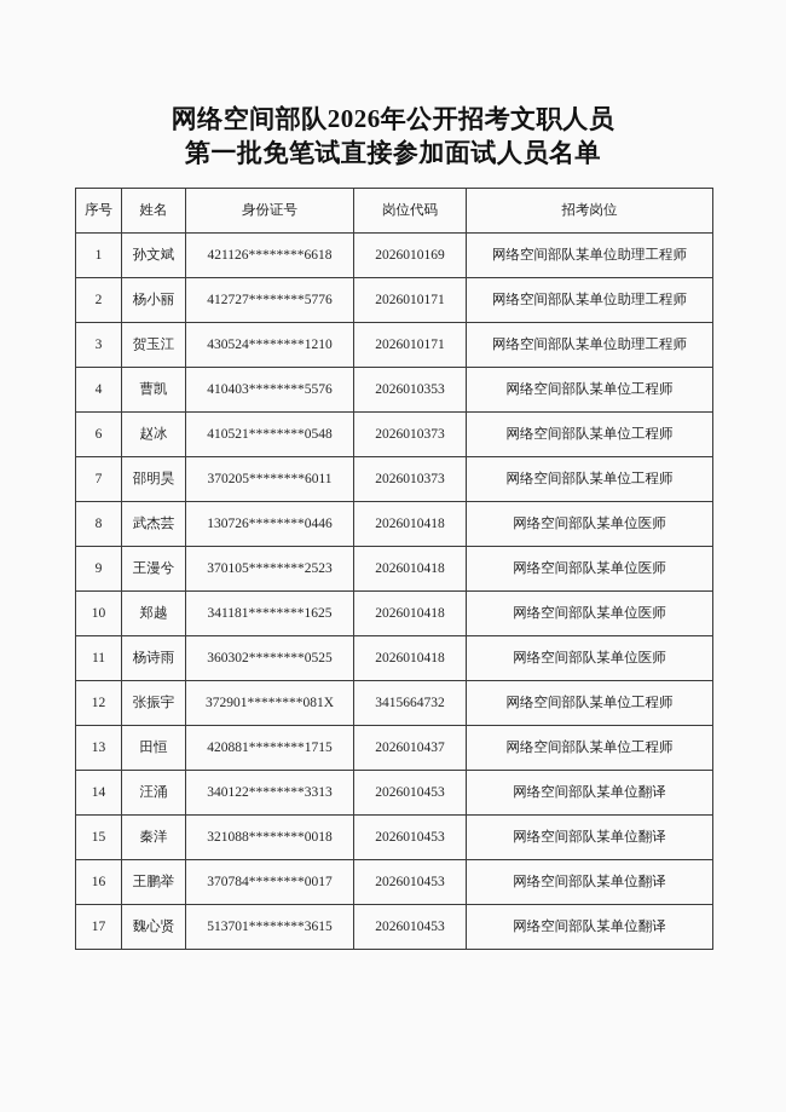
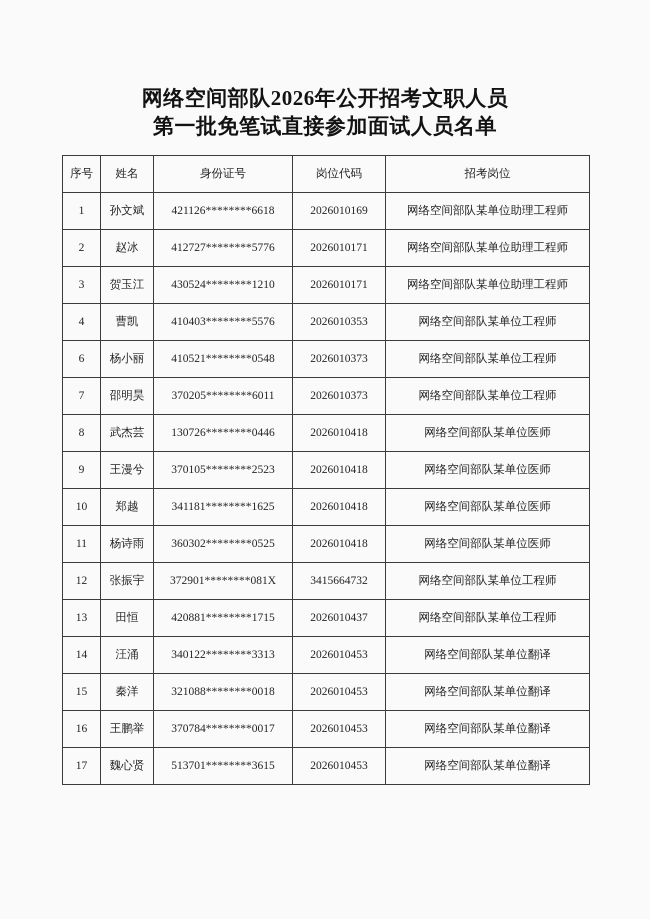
  网络空间部队2026年公开招考文职人员
  第一批免笔试直接参加面试人员名单
  序号	姓名	身份证号	岗位代码	招考岗位
  1	孙文斌	421126********6618	2026010169	网络空间部队某单位助理工程师
- 2	杨小丽	412727********5776	2026010171	网络空间部队某单位助理工程师
+ 2	赵冰	412727********5776	2026010171	网络空间部队某单位助理工程师
  3	贺玉江	430524********1210	2026010171	网络空间部队某单位助理工程师
  4	曹凯	410403********5576	2026010353	网络空间部队某单位工程师
- 6	赵冰	410521********0548	2026010373	网络空间部队某单位工程师
+ 6	杨小丽	410521********0548	2026010373	网络空间部队某单位工程师
  7	邵明昊	370205********6011	2026010373	网络空间部队某单位工程师
  8	武杰芸	130726********0446	2026010418	网络空间部队某单位医师
  9	王漫兮	370105********2523	2026010418	网络空间部队某单位医师
  10	郑越	341181********1625	2026010418	网络空间部队某单位医师
  11	杨诗雨	360302********0525	2026010418	网络空间部队某单位医师
  12	张振宇	372901********081X	3415664732	网络空间部队某单位工程师
  13	田恒	420881********1715	2026010437	网络空间部队某单位工程师
  14	汪涌	340122********3313	2026010453	网络空间部队某单位翻译
  15	秦洋	321088********0018	2026010453	网络空间部队某单位翻译
  16	王鹏举	370784********0017	2026010453	网络空间部队某单位翻译
  17	魏心贤	513701********3615	2026010453	网络空间部队某单位翻译
